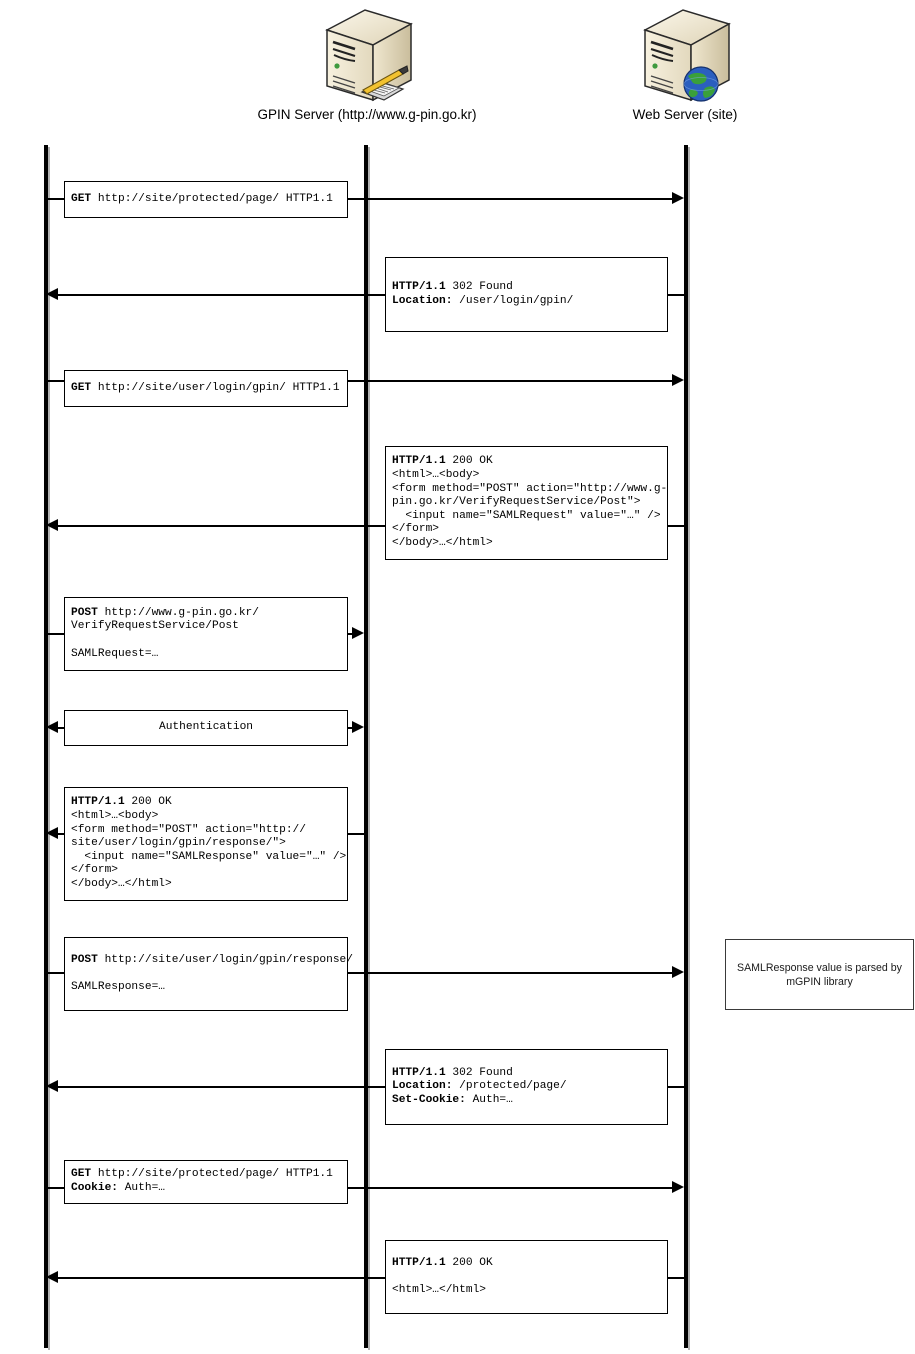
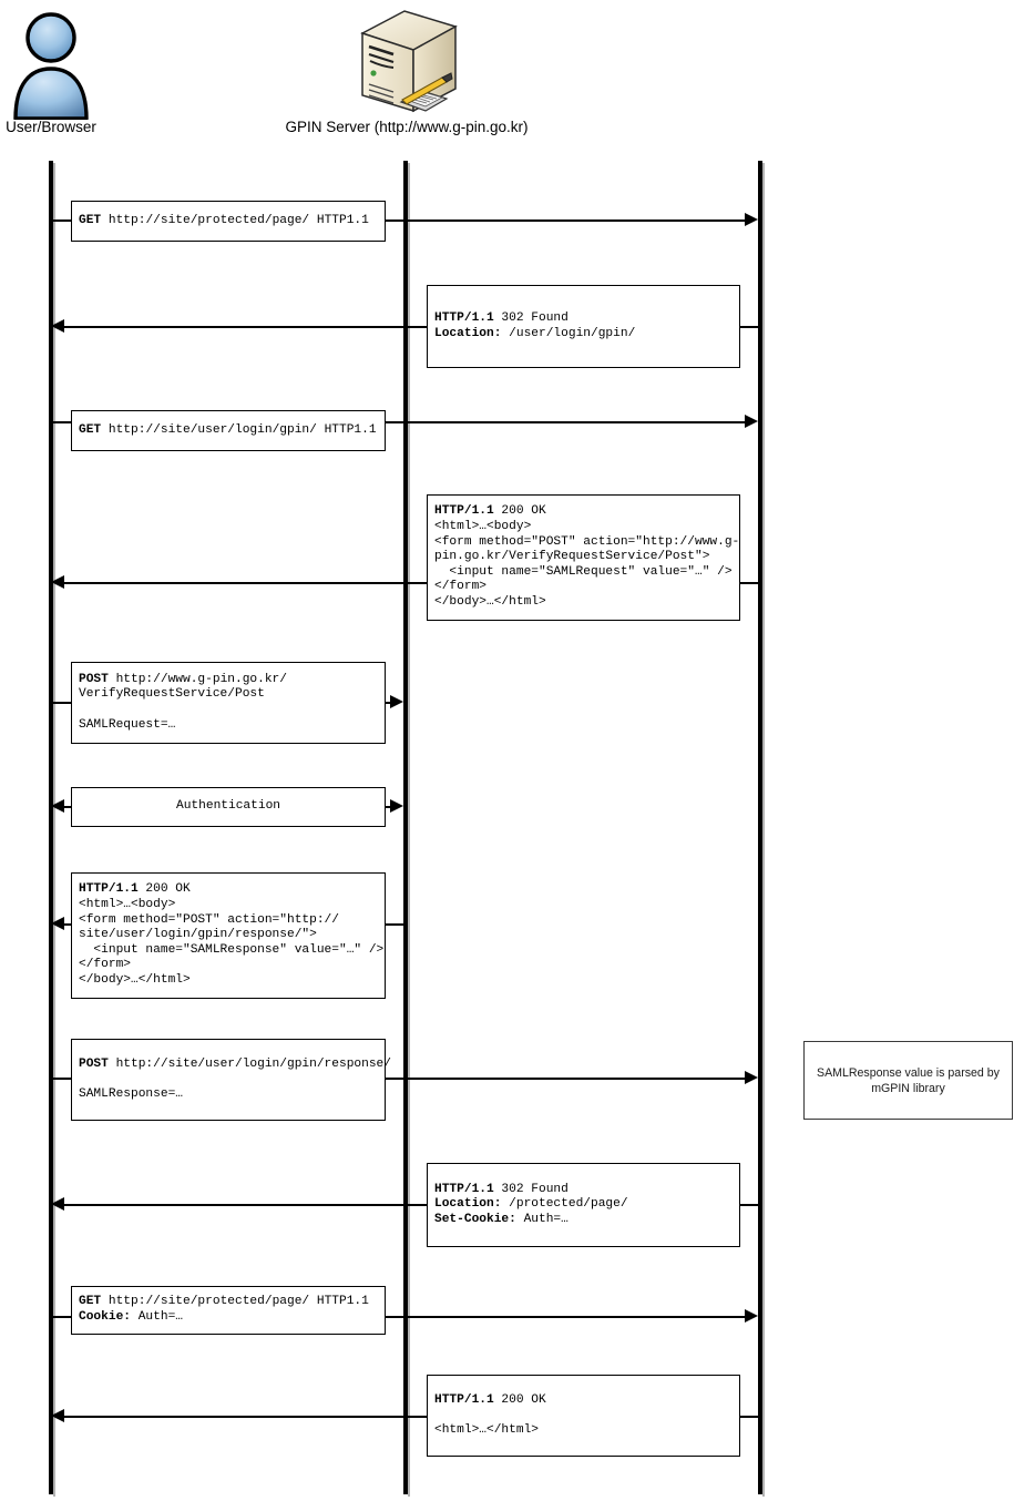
+ User/Browser
  GPIN Server (http://www.g-pin.go.kr)
- Web Server (site)
  GET http://site/protected/page/ HTTP1.1
  HTTP/1.1 302 Found
  Location: /user/login/gpin/
  GET http://site/user/login/gpin/ HTTP1.1
  HTTP/1.1 200 OK
  <html>…<body>
  <form method="POST" action="http://www.g-
  pin.go.kr/VerifyRequestService/Post">
  <input name="SAMLRequest" value="…" />
  </form>
  </body>…</html>
  POST http://www.g-pin.go.kr/
  VerifyRequestService/Post
  SAMLRequest=…
  Authentication
  HTTP/1.1 200 OK
  <html>…<body>
  <form method="POST" action="http://
  site/user/login/gpin/response/">
  <input name="SAMLResponse" value="…" />
  </form>
  </body>…</html>
  POST http://site/user/login/gpin/response/
  SAMLResponse=…
  SAMLResponse value is parsed by mGPIN library
  HTTP/1.1 302 Found
  Location: /protected/page/
  Set-Cookie: Auth=…
  GET http://site/protected/page/ HTTP1.1
  Cookie: Auth=…
  HTTP/1.1 200 OK
  <html>…</html>
